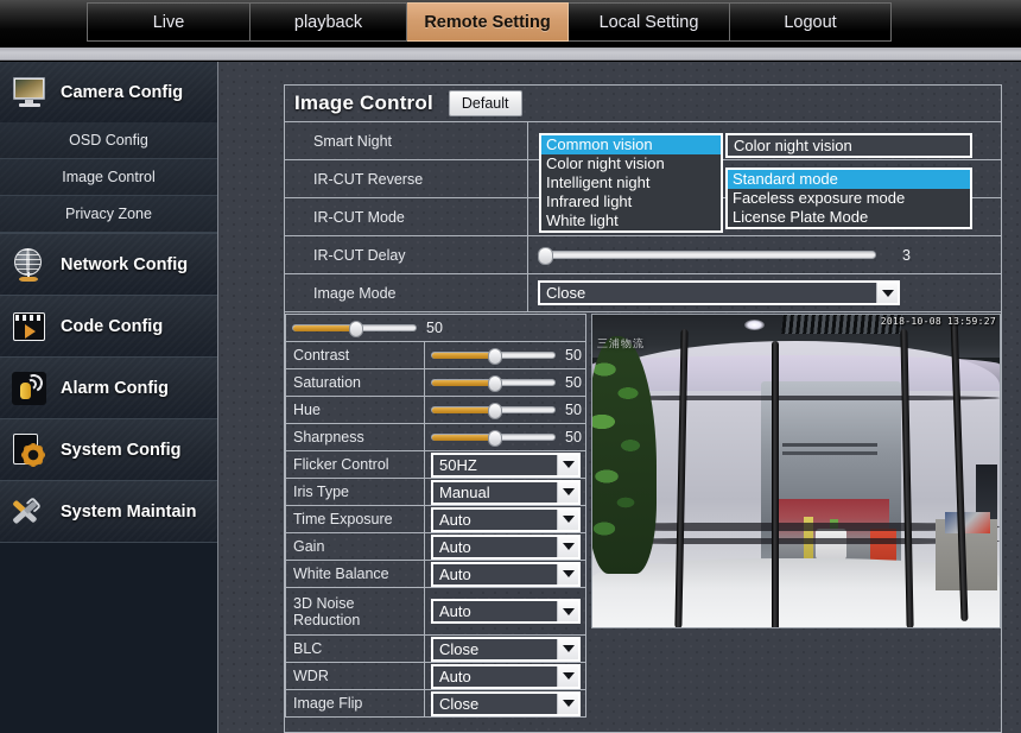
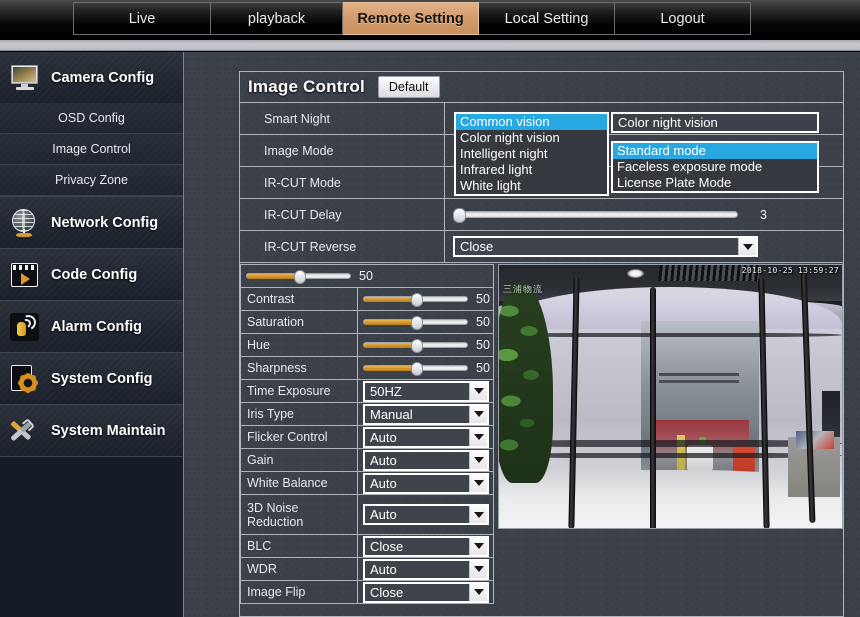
  Live
  playback
  Remote Setting
  Local Setting
  Logout
  Camera Config
  OSD Config
  Image Control
  Privacy Zone
  Network Config
  Code Config
  Alarm Config
  System Config
  System Maintain
  Image Control
  Default
  Smart Night
- IR-CUT Reverse
+ Image Mode
  IR-CUT Mode
  IR-CUT Delay
  3
- Image Mode
+ IR-CUT Reverse
  Close
  Common vision
  Color night vision
  Intelligent night
  Infrared light
  White light
  Color night vision
  Standard mode
  Faceless exposure mode
  License Plate Mode
  50
  Contrast
  50
  Saturation
  50
  Hue
  50
  Sharpness
  50
- Flicker Control
+ Time Exposure
  50HZ
  Iris Type
  Manual
- Time Exposure
+ Flicker Control
  Auto
  Gain
  Auto
  White Balance
  Auto
  3D Noise Reduction
  Auto
  BLC
  Close
  WDR
  Auto
  Image Flip
  Close
  三浦物流
- 2018-10-08 13:59:27
+ 2018-10-25 13:59:27
